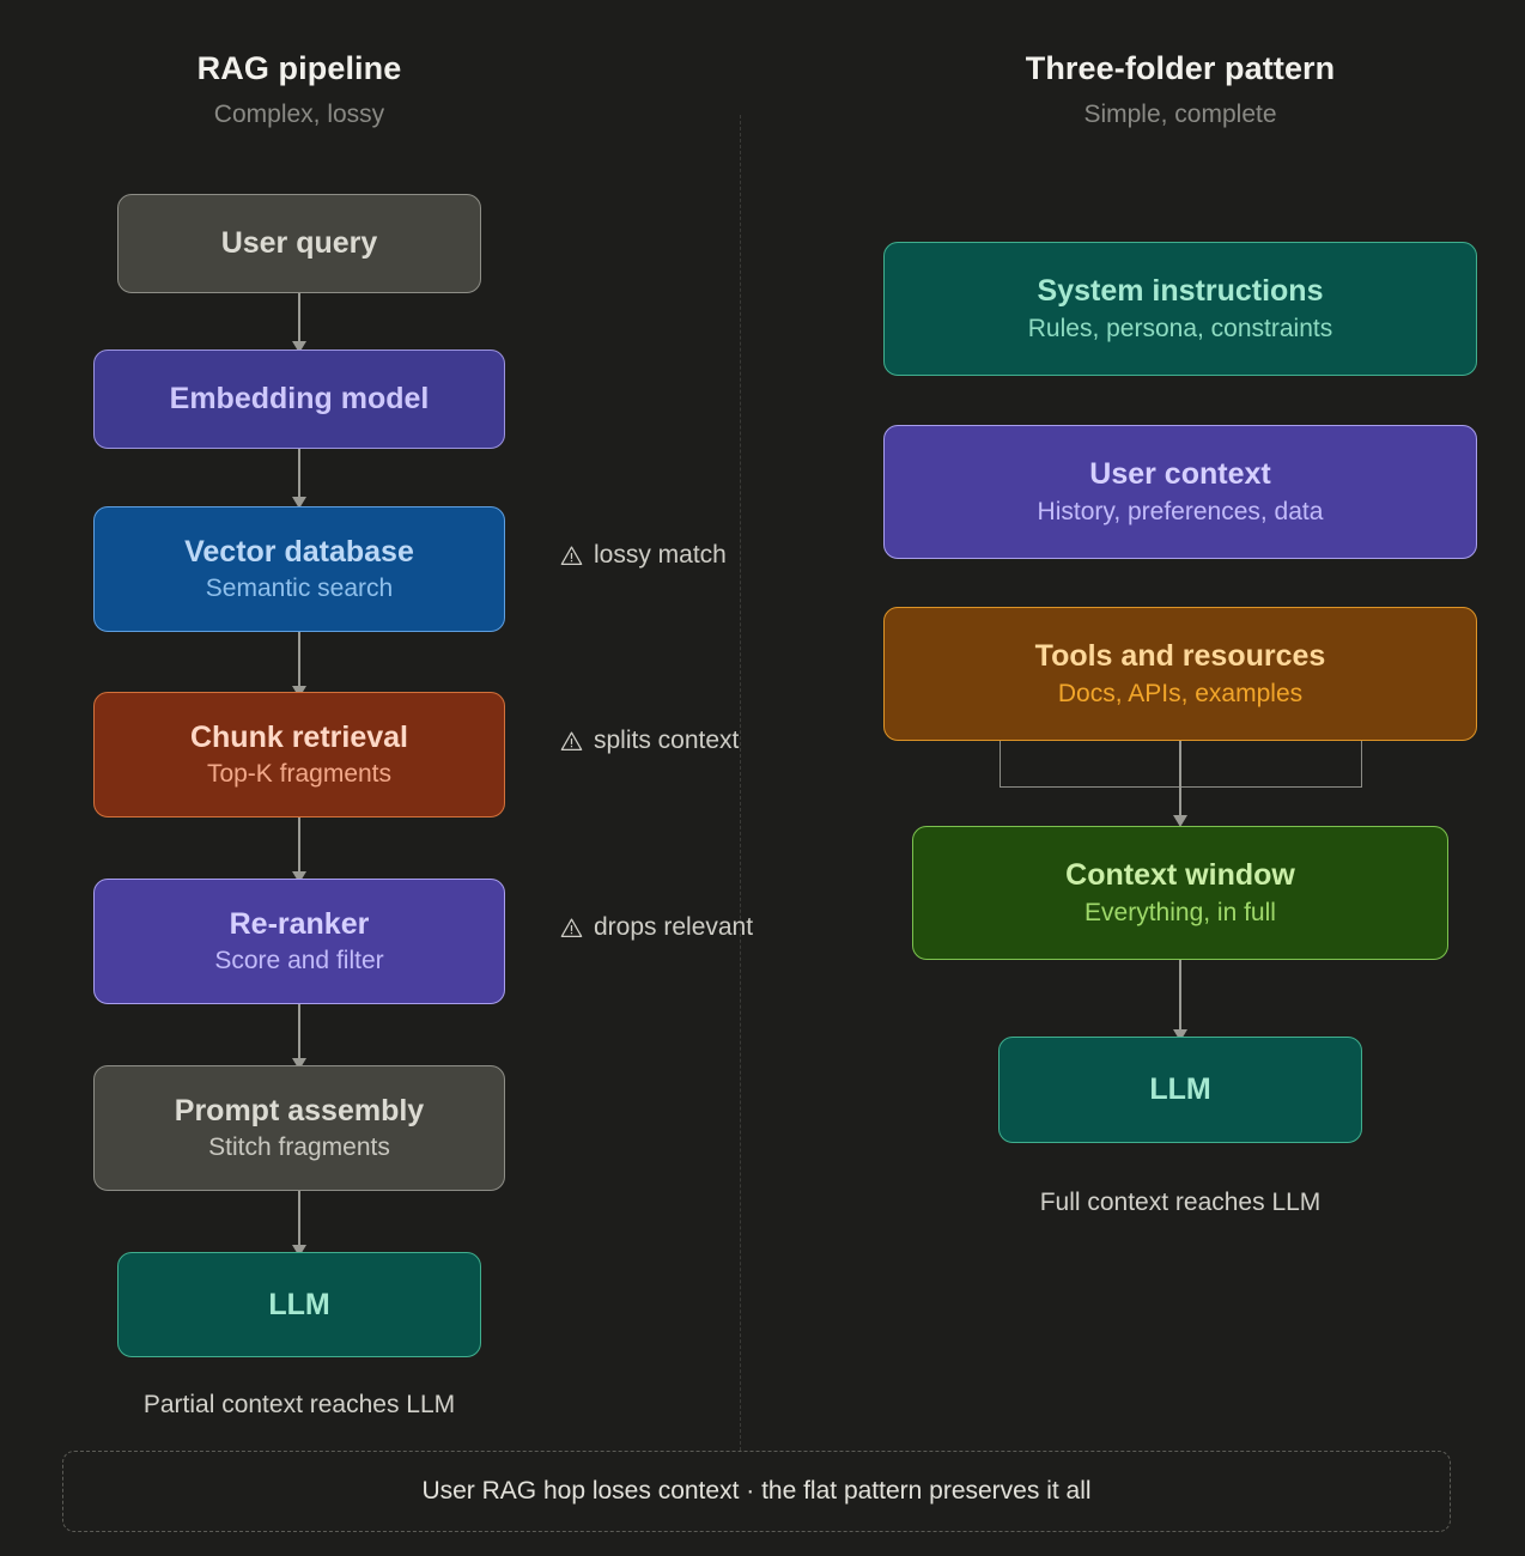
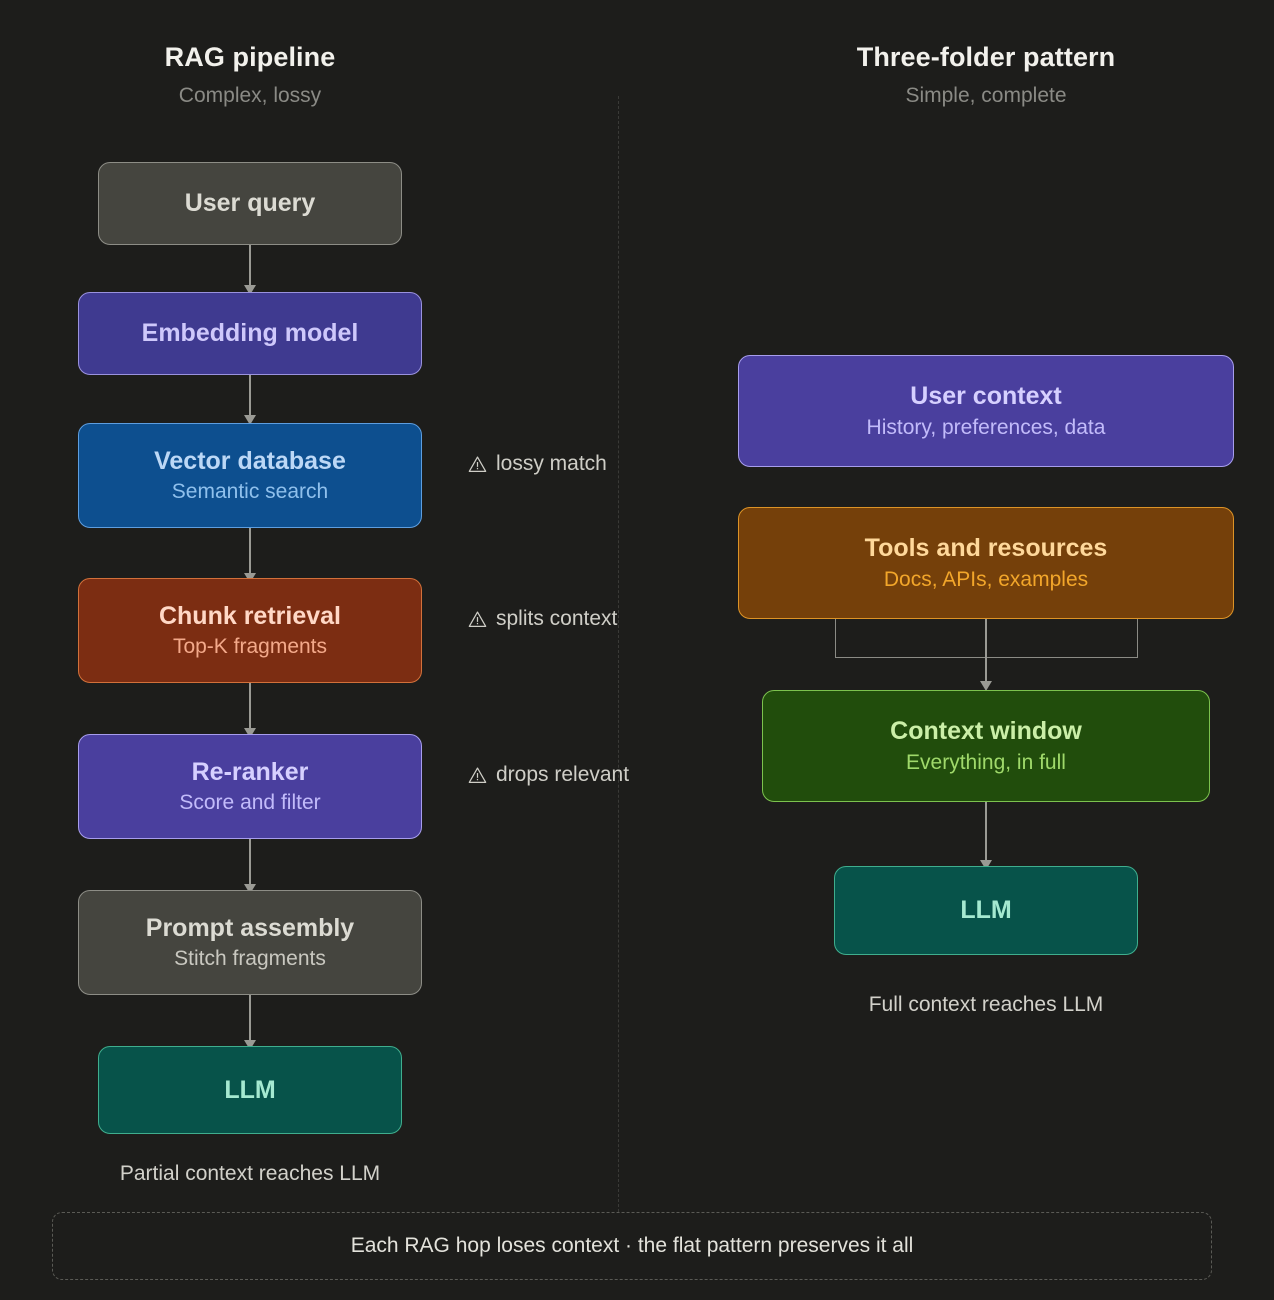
  RAG pipeline
  Complex, lossy
  Three-folder pattern
  Simple, complete
  User query
  Embedding model
  Vector database
  Semantic search
  Chunk retrieval
  Top-K fragments
  Re-ranker
  Score and filter
  Prompt assembly
  Stitch fragments
  LLM
  Partial context reaches LLM
  lossy match
  splits context
  drops relevant
- System instructions
- Rules, persona, constraints
  User context
  History, preferences, data
  Tools and resources
  Docs, APIs, examples
  Context window
  Everything, in full
  LLM
  Full context reaches LLM
- User RAG hop loses context · the flat pattern preserves it all
+ Each RAG hop loses context · the flat pattern preserves it all
